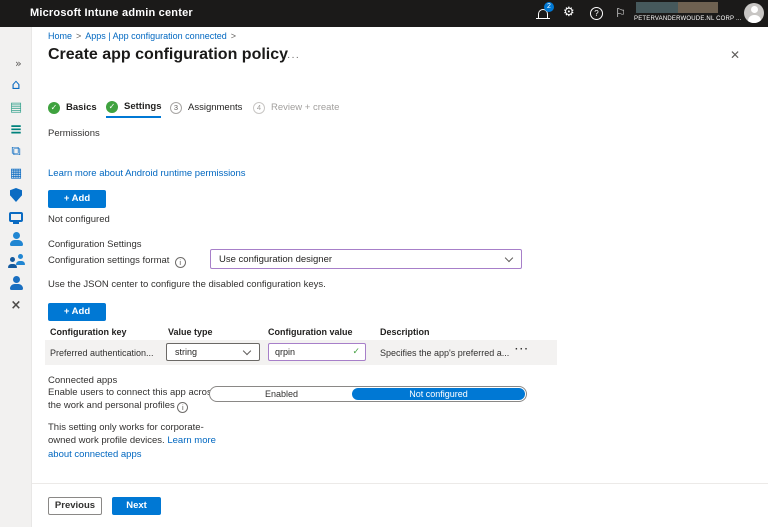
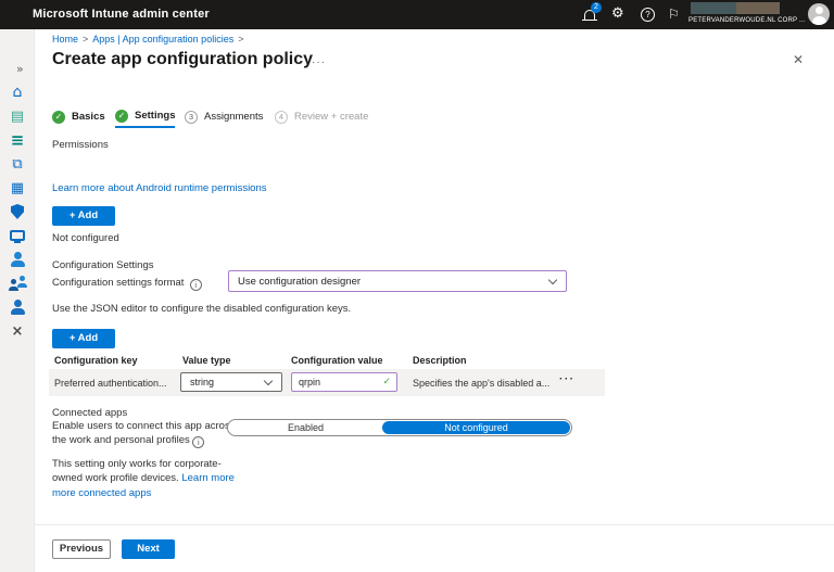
  Microsoft Intune admin center
  ⚙
  ?
  ⚐
  »
  ⌂
  ▤
  ≡
  ⧉
  ▦
  ×
- Home > Apps | App configuration connected >
+ Home > Apps | App configuration policies >
  Create app configuration policy
  ···
  ✕
  ✓
  Basics
  ✓
  Settings
  3
  Assignments
  4
  Review + create
  Permissions
  Learn more about Android runtime permissions
  + Add
  Not configured
  Configuration Settings
  Configuration settings format i
  Use configuration designer
- Use the JSON center to configure the disabled configuration keys.
+ Use the JSON editor to configure the disabled configuration keys.
  + Add
  Configuration key
  Value type
  Configuration value
  Description
  Preferred authentication...
  string
  qrpin
  ✓
- Specifies the app's preferred a...
+ Specifies the app's disabled a...
  ···
  Connected apps
  Enable users to connect this app acro the work and personal profiles i
  Enabled
  Not configured
- This setting only works for corporate-owned work profile devices. Learn more about connected apps
+ This setting only works for corporate-owned work profile devices. Learn more more connected apps
  Previous
  Next
